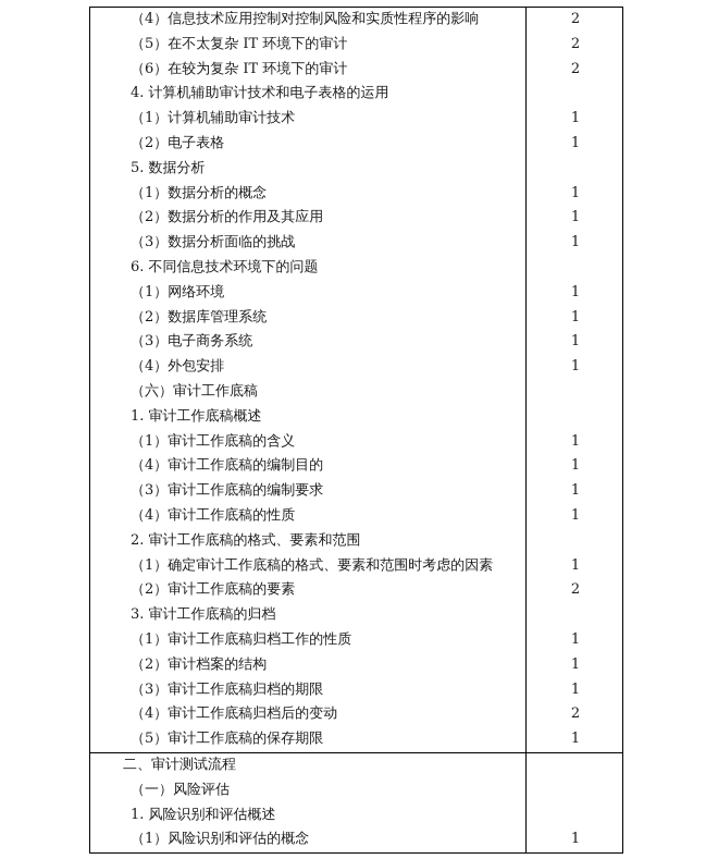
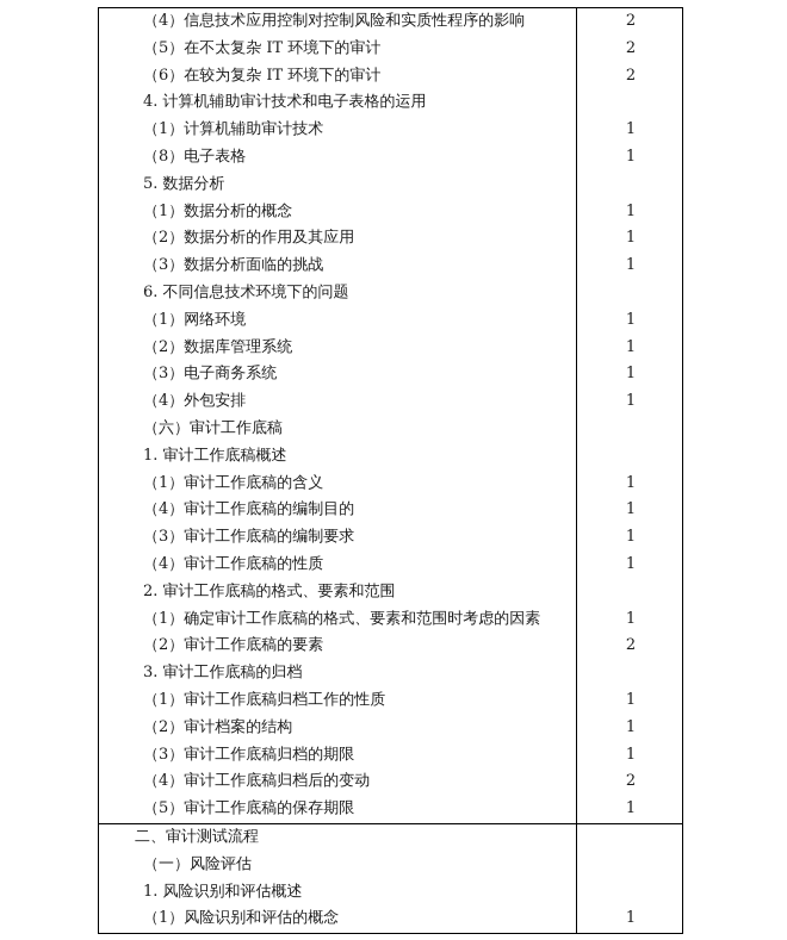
  （4）信息技术应用控制对控制风险和实质性程序的影响
  （5）在不太复杂 IT 环境下的审计
  （6）在较为复杂 IT 环境下的审计
  4. 计算机辅助审计技术和电子表格的运用
  （1）计算机辅助审计技术
- （2）电子表格
+ （8）电子表格
  5. 数据分析
  （1）数据分析的概念
  （2）数据分析的作用及其应用
  （3）数据分析面临的挑战
  6. 不同信息技术环境下的问题
  （1）网络环境
  （2）数据库管理系统
  （3）电子商务系统
  （4）外包安排
  （六）审计工作底稿
  1. 审计工作底稿概述
  （1）审计工作底稿的含义
  （4）审计工作底稿的编制目的
  （3）审计工作底稿的编制要求
  （4）审计工作底稿的性质
  2. 审计工作底稿的格式、要素和范围
  （1）确定审计工作底稿的格式、要素和范围时考虑的因素
  （2）审计工作底稿的要素
  3. 审计工作底稿的归档
  （1）审计工作底稿归档工作的性质
  （2）审计档案的结构
  （3）审计工作底稿归档的期限
  （4）审计工作底稿归档后的变动
  （5）审计工作底稿的保存期限
  2
  2
  2
  1
  1
  1
  1
  1
  1
  1
  1
  1
  1
  1
  1
  1
  1
  2
  1
  1
  1
  2
  1
  二、审计测试流程
  （一）风险评估
  1. 风险识别和评估概述
  （1）风险识别和评估的概念
  1
